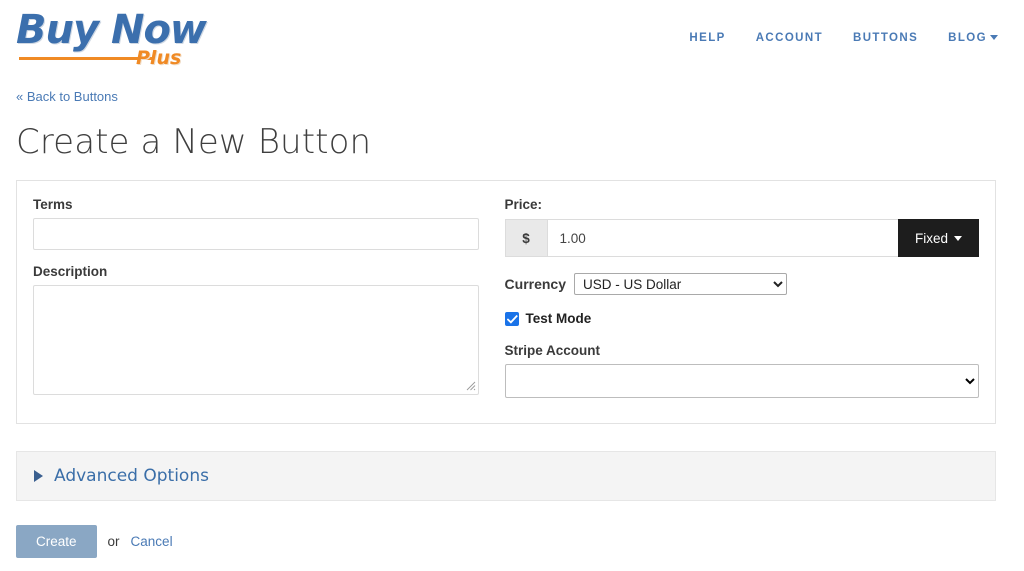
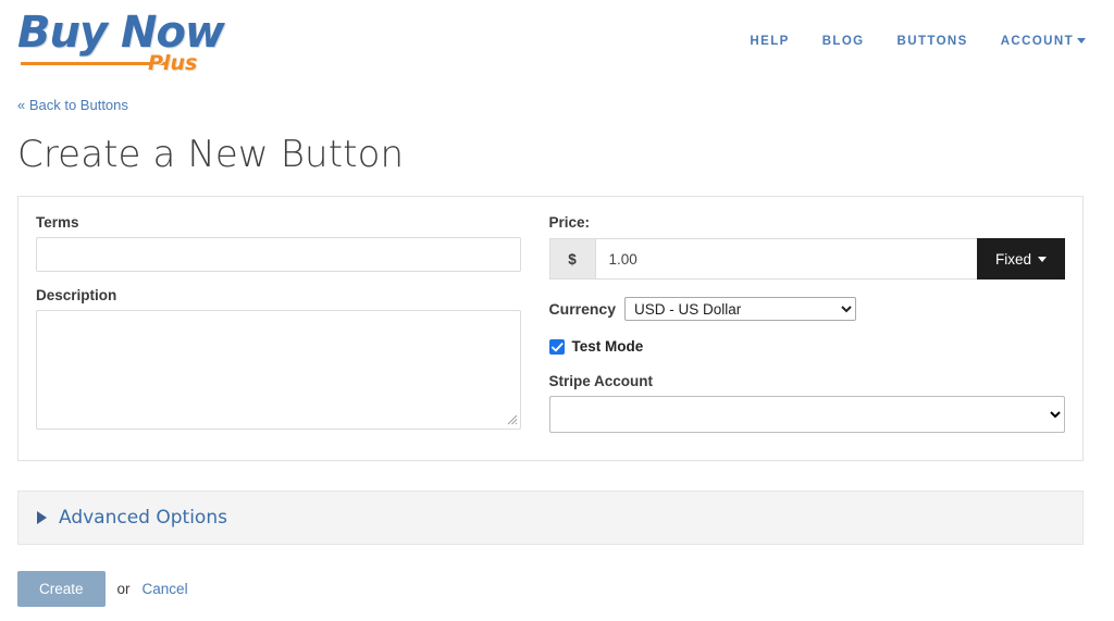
  Buy Now
  Plus
  HELP
- ACCOUNT
+ BLOG
  BUTTONS
- BLOG
+ ACCOUNT
  « Back to Buttons
  Create a New Button
  Terms
  Description
  Price:
  $
  1.00
  Fixed
  Currency
  USD - US Dollar
  Test Mode
  Stripe Account
  Advanced Options
  Create
  or
  Cancel
